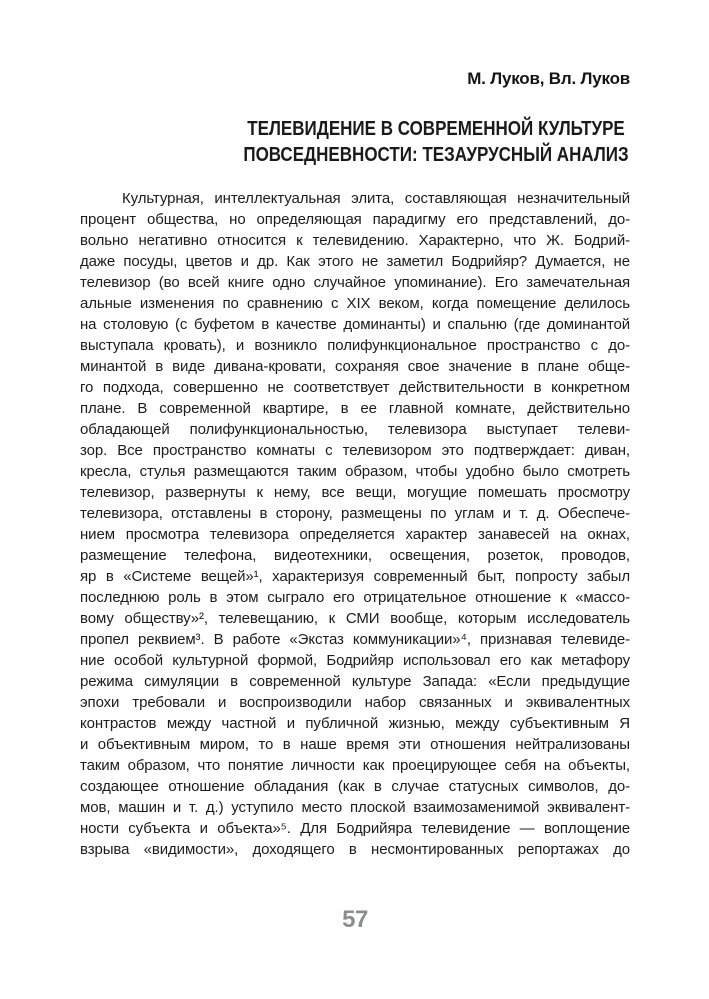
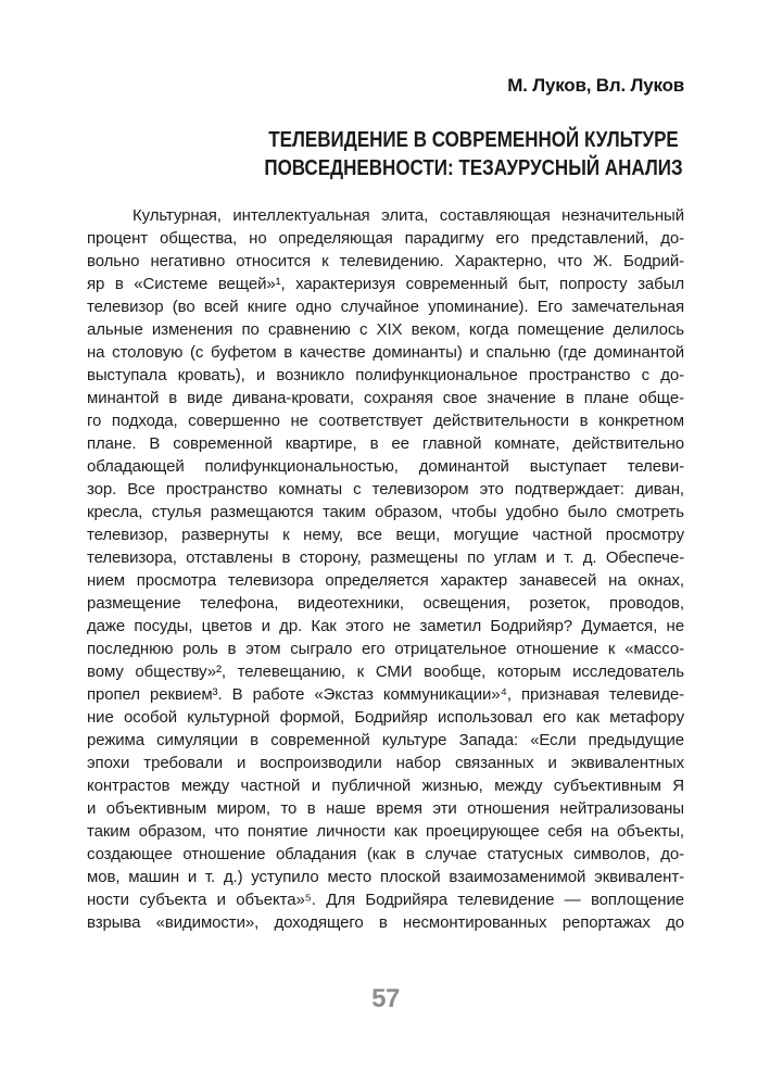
  М. Луков, Вл. Луков
  ТЕЛЕВИДЕНИЕ В СОВРЕМЕННОЙ КУЛЬТУРЕ
  ПОВСЕДНЕВНОСТИ: ТЕЗАУРУСНЫЙ АНАЛИЗ
  Культурная, интеллектуальная элита, составляющая незначительный
  процент общества, но определяющая парадигму его представлений, до-
  вольно негативно относится к телевидению. Характерно, что Ж. Бодрий-
- даже посуды, цветов и др. Как этого не заметил Бодрийяр? Думается, не
+ яр в «Системе вещей»¹, характеризуя современный быт, попросту забыл
  телевизор (во всей книге одно случайное упоминание). Его замечательная
  альные изменения по сравнению с XIX веком, когда помещение делилось
  на столовую (с буфетом в качестве доминанты) и спальню (где доминантой
  выступала кровать), и возникло полифункциональное пространство с до-
  минантой в виде дивана-кровати, сохраняя свое значение в плане обще-
  го подхода, совершенно не соответствует действительности в конкретном
  плане. В современной квартире, в ее главной комнате, действительно
- обладающей полифункциональностью, телевизора выступает телеви-
+ обладающей полифункциональностью, доминантой выступает телеви-
  зор. Все пространство комнаты с телевизором это подтверждает: диван,
  кресла, стулья размещаются таким образом, чтобы удобно было смотреть
- телевизор, развернуты к нему, все вещи, могущие помешать просмотру
+ телевизор, развернуты к нему, все вещи, могущие частной просмотру
  телевизора, отставлены в сторону, размещены по углам и т. д. Обеспече-
  нием просмотра телевизора определяется характер занавесей на окнах,
  размещение телефона, видеотехники, освещения, розеток, проводов,
- яр в «Системе вещей»¹, характеризуя современный быт, попросту забыл
+ даже посуды, цветов и др. Как этого не заметил Бодрийяр? Думается, не
  последнюю роль в этом сыграло его отрицательное отношение к «массо-
  вому обществу»², телевещанию, к СМИ вообще, которым исследователь
  пропел реквием³. В работе «Экстаз коммуникации»⁴, признавая телевиде-
  ние особой культурной формой, Бодрийяр использовал его как метафору
  режима симуляции в современной культуре Запада: «Если предыдущие
  эпохи требовали и воспроизводили набор связанных и эквивалентных
  контрастов между частной и публичной жизнью, между субъективным Я
  и объективным миром, то в наше время эти отношения нейтрализованы
  таким образом, что понятие личности как проецирующее себя на объекты,
  создающее отношение обладания (как в случае статусных символов, до-
  мов, машин и т. д.) уступило место плоской взаимозаменимой эквивалент-
  ности субъекта и объекта»⁵. Для Бодрийяра телевидение — воплощение
  взрыва «видимости», доходящего в несмонтированных репортажах до
  57
